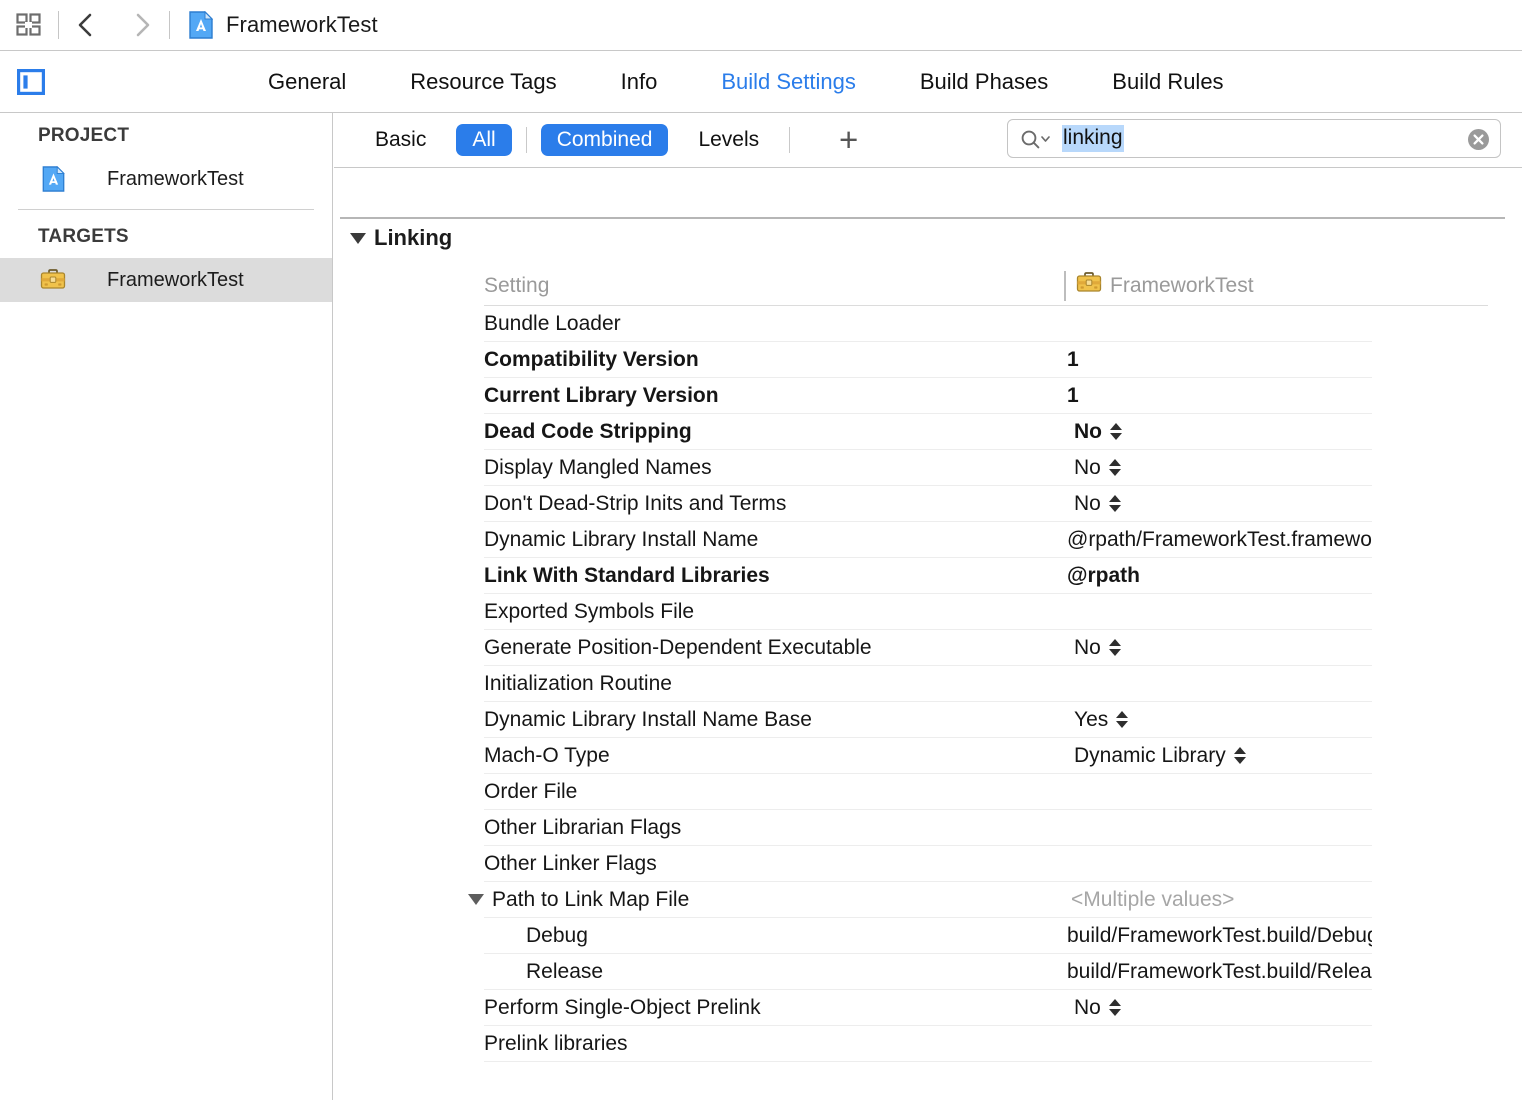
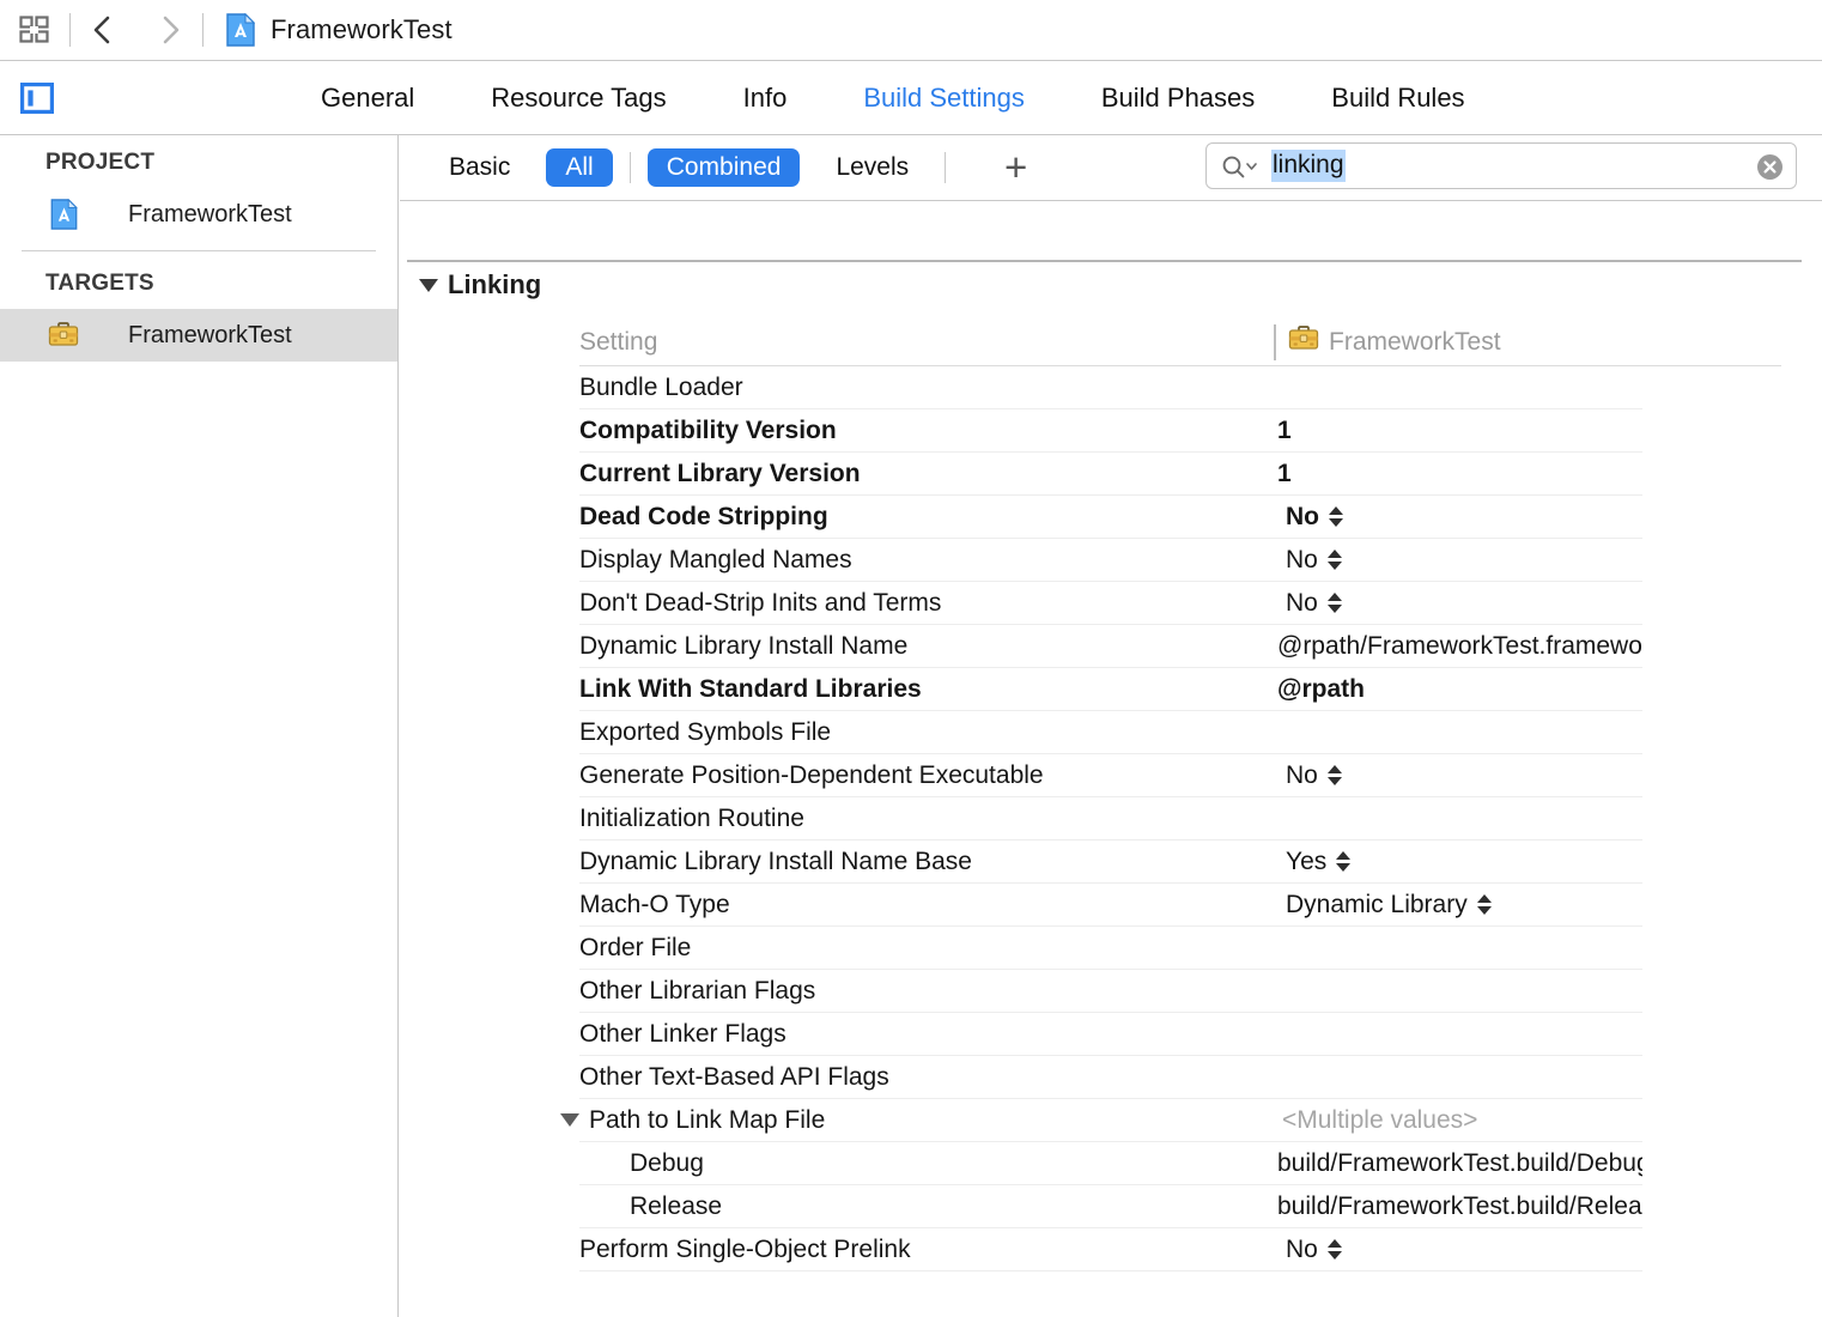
  FrameworkTest
  General
  Resource Tags
  Info
  Build Settings
  Build Phases
  Build Rules
  PROJECT
  FrameworkTest
  TARGETS
  FrameworkTest
  Basic
  All
  Combined
  Levels
  +
  linking
  Linking
  Setting
  FrameworkTest
  Bundle Loader
  Compatibility Version
  1
  Current Library Version
  1
  Dead Code Stripping
  No
  Display Mangled Names
  No
  Don't Dead-Strip Inits and Terms
  No
  Dynamic Library Install Name
  @rpath/FrameworkTest.framewo
  Link With Standard Libraries
  @rpath
  Exported Symbols File
  Generate Position-Dependent Executable
  No
  Initialization Routine
  Dynamic Library Install Name Base
  Yes
  Mach-O Type
  Dynamic Library
  Order File
  Other Librarian Flags
  Other Linker Flags
+ Other Text-Based API Flags
  Path to Link Map File
  <Multiple values>
  Debug
  build/FrameworkTest.build/Debu
  Release
  build/FrameworkTest.build/Relea
  Perform Single-Object Prelink
  No
- Prelink libraries
